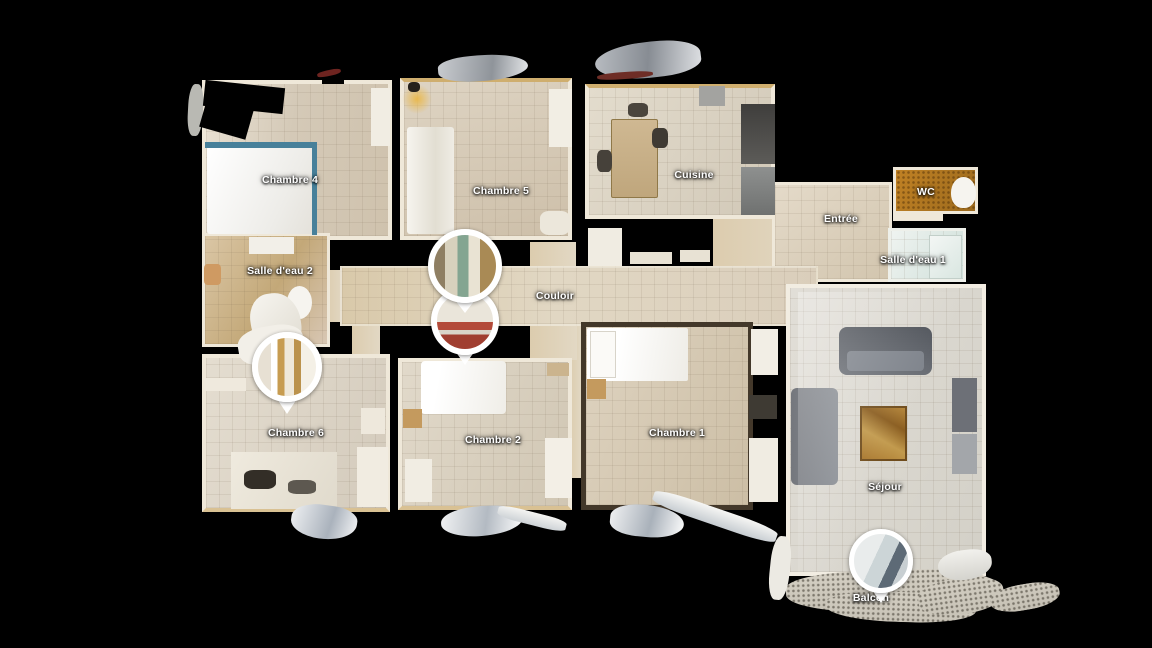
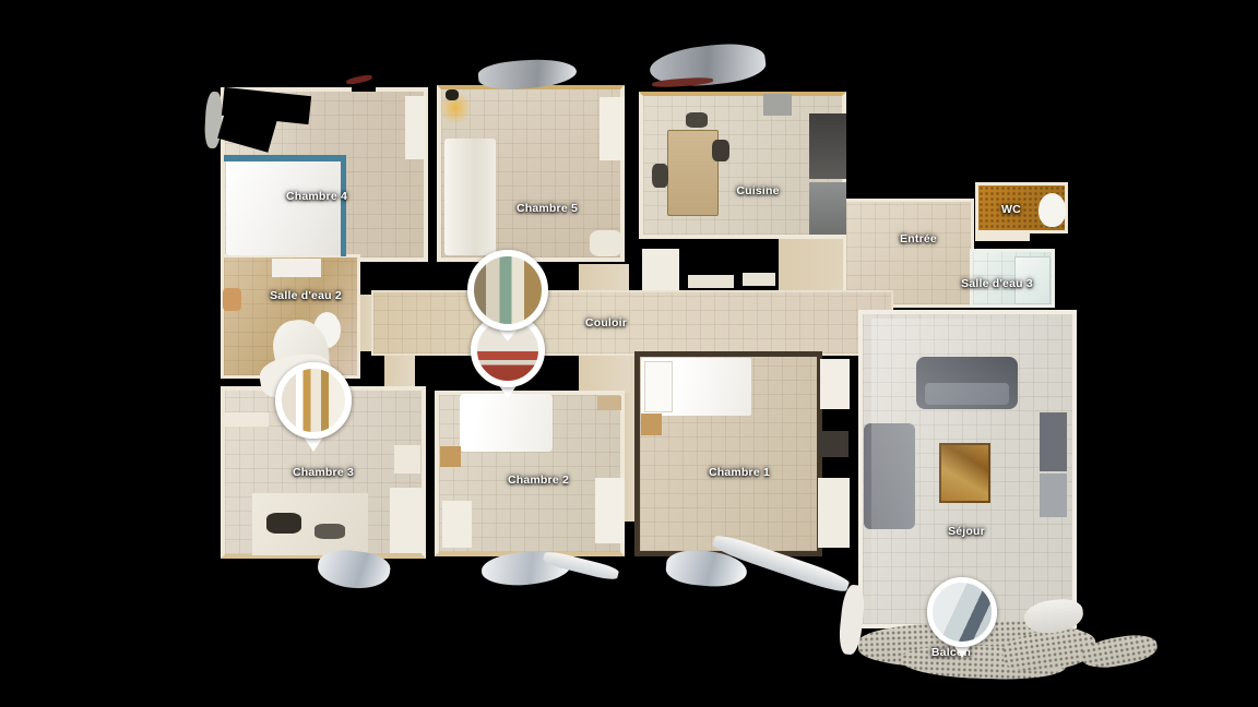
  Chambre 4
  Chambre 5
  Cuisine
  WC
  Entrée
- Salle d'eau 1
+ Salle d'eau 3
  Salle d'eau 2
  Couloir
- Chambre 6
+ Chambre 3
  Chambre 2
  Chambre 1
  Séjour
  Balcn
